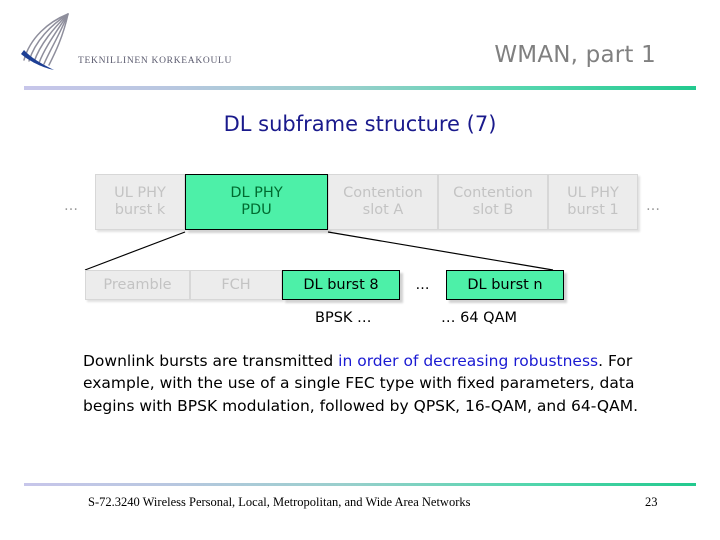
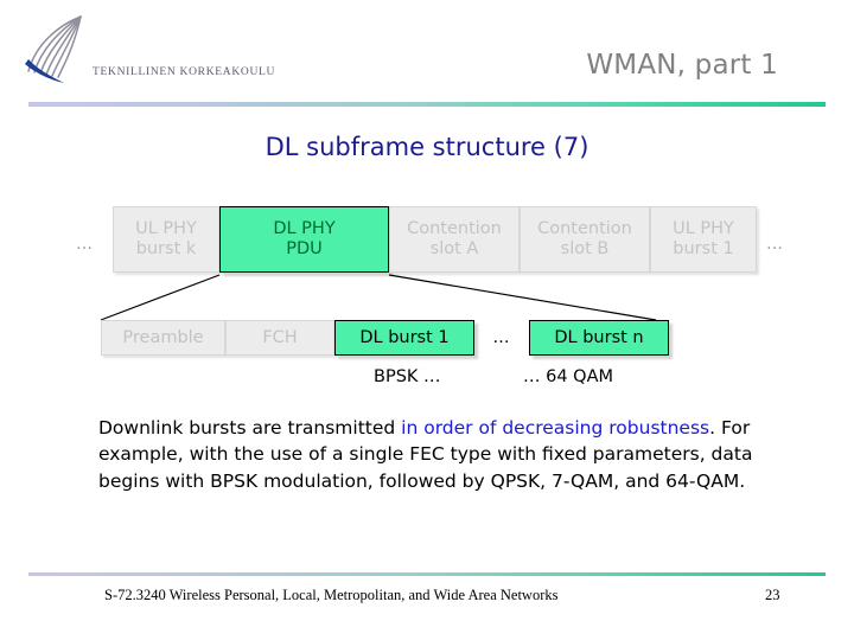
  TEKNILLINEN KORKEAKOULU
  WMAN, part 1
  DL subframe structure (7)
  …
  …
  UL PHY
  burst k
  DL PHY
  PDU
  Contention
  slot A
  Contention
  slot B
  UL PHY
  burst 1
  Preamble
  FCH
- DL burst 8
+ DL burst 1
  …
  DL burst n
  BPSK …
  … 64 QAM
- Downlink bursts are transmitted in order of decreasing robustness. For example, with the use of a single FEC type with fixed parameters, data begins with BPSK modulation, followed by QPSK, 16-QAM, and 64-QAM.
+ Downlink bursts are transmitted in order of decreasing robustness. For example, with the use of a single FEC type with fixed parameters, data begins with BPSK modulation, followed by QPSK, 7-QAM, and 64-QAM.
  S-72.3240 Wireless Personal, Local, Metropolitan, and Wide Area Networks
  23
